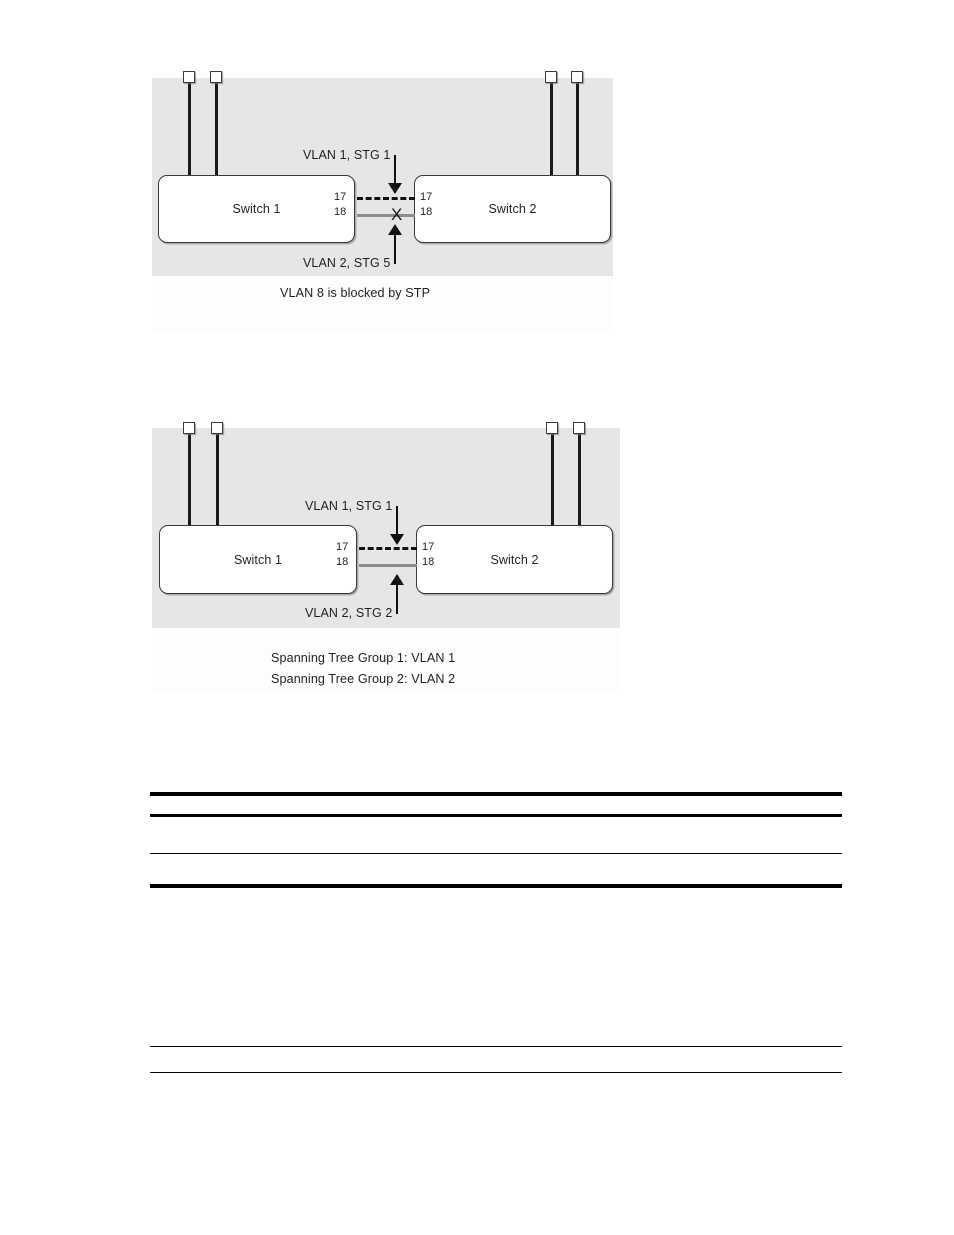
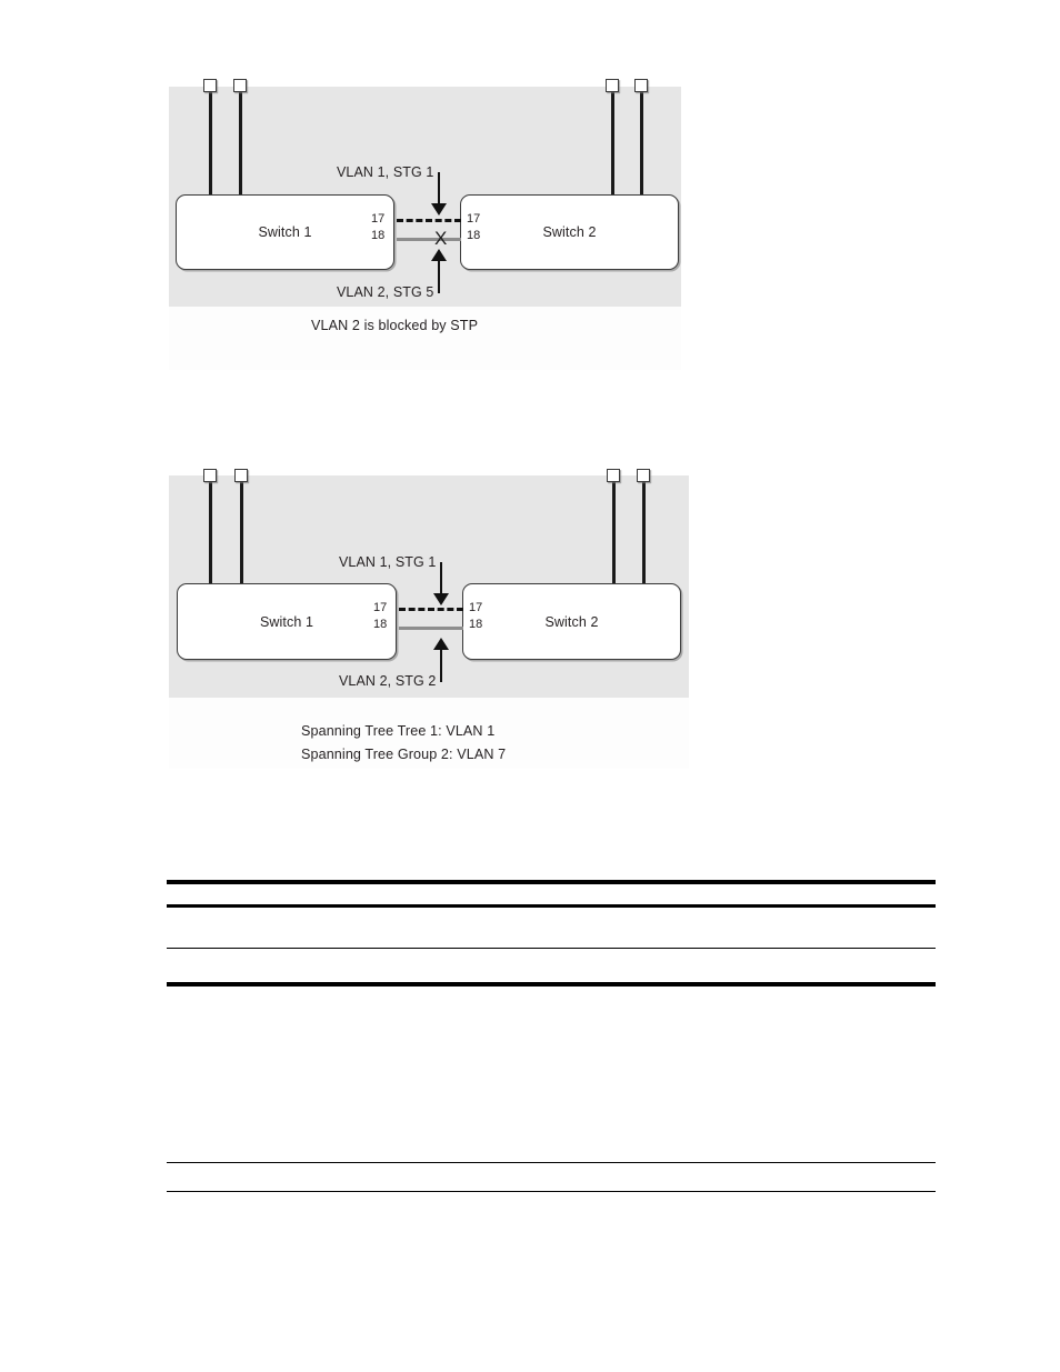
  Switch 1
  Switch 2
  17
  18
  17
  18
  X
  VLAN 1, STG 1
  VLAN 2, STG 5
- VLAN 8 is blocked by STP
+ VLAN 2 is blocked by STP
  Switch 1
  Switch 2
  17
  18
  17
  18
  VLAN 1, STG 1
  VLAN 2, STG 2
- Spanning Tree Group 1: VLAN 1
+ Spanning Tree Tree 1: VLAN 1
- Spanning Tree Group 2: VLAN 2
+ Spanning Tree Group 2: VLAN 7
